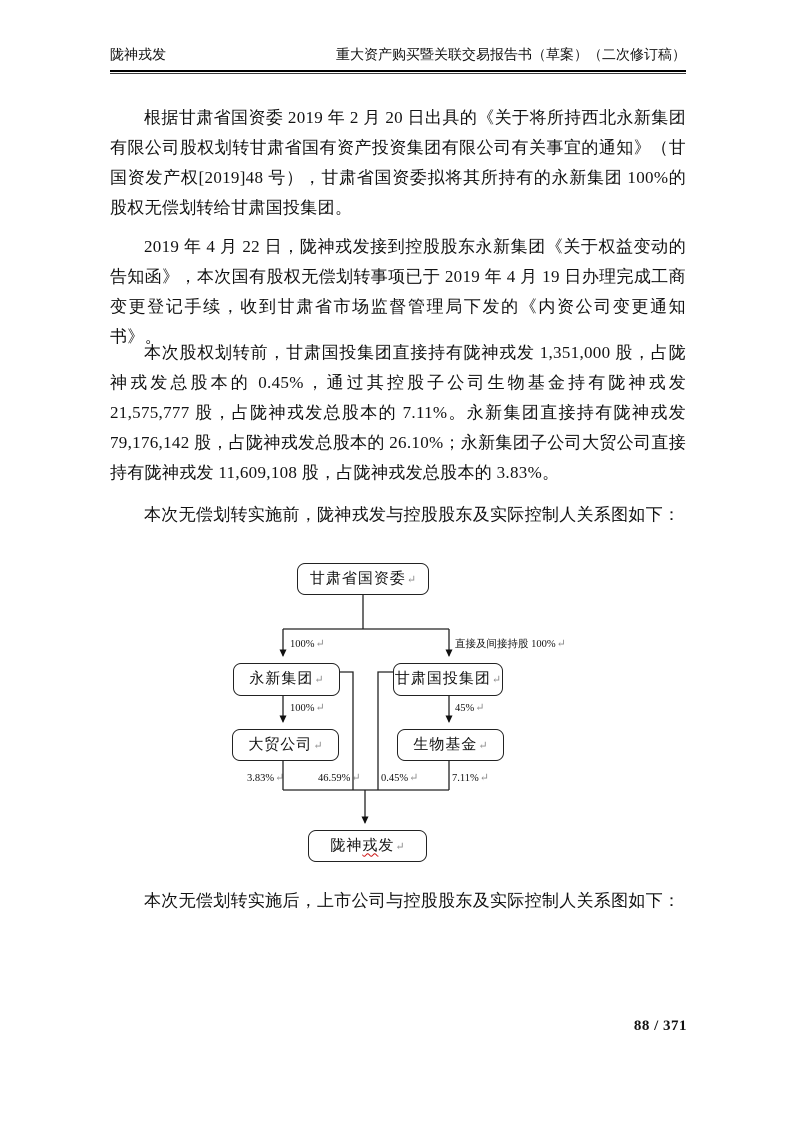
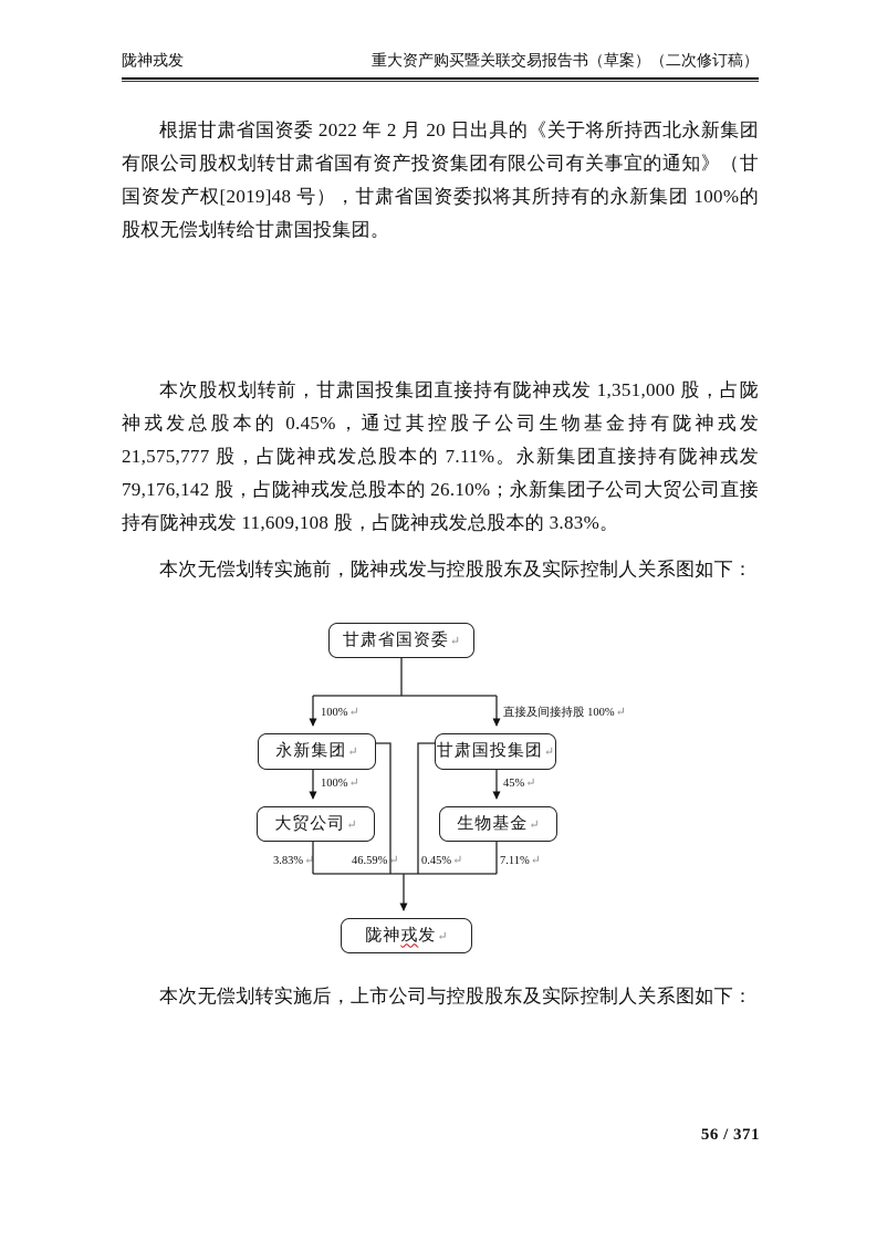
  陇神戎发
  重大资产购买暨关联交易报告书（草案）（二次修订稿）
- 根据甘肃省国资委 2019 年 2 月 20 日出具的《关于将所持西北永新集团有限公司股权划转甘肃省国有资产投资集团有限公司有关事宜的通知》（甘国资发产权[2019]48 号），甘肃省国资委拟将其所持有的永新集团 100%的股权无偿划转给甘肃国投集团。
+ 根据甘肃省国资委 2022 年 2 月 20 日出具的《关于将所持西北永新集团有限公司股权划转甘肃省国有资产投资集团有限公司有关事宜的通知》（甘国资发产权[2019]48 号），甘肃省国资委拟将其所持有的永新集团 100%的股权无偿划转给甘肃国投集团。
- 2019 年 4 月 22 日，陇神戎发接到控股股东永新集团《关于权益变动的告知函》，本次国有股权无偿划转事项已于 2019 年 4 月 19 日办理完成工商变更登记手续，收到甘肃省市场监督管理局下发的《内资公司变更通知书》。
  本次股权划转前，甘肃国投集团直接持有陇神戎发 1,351,000 股，占陇神戎发总股本的 0.45%，通过其控股子公司生物基金持有陇神戎发 21,575,777 股，占陇神戎发总股本的 7.11%。永新集团直接持有陇神戎发 79,176,142 股，占陇神戎发总股本的 26.10%；永新集团子公司大贸公司直接持有陇神戎发 11,609,108 股，占陇神戎发总股本的 3.83%。
  本次无偿划转实施前，陇神戎发与控股股东及实际控制人关系图如下：
  甘肃省国资委
  ↵
  永新集团
  ↵
  甘肃国投集团
  ↵
  大贸公司
  ↵
  生物基金
  ↵
  陇神
  戎
  发
  ↵
  100%↵
  直接及间接持股 100%↵
  100%↵
  45%↵
  3.83%↵
  46.59%↵
  0.45%↵
  7.11%↵
  本次无偿划转实施后，上市公司与控股股东及实际控制人关系图如下：
- 88 / 371
+ 56 / 371
